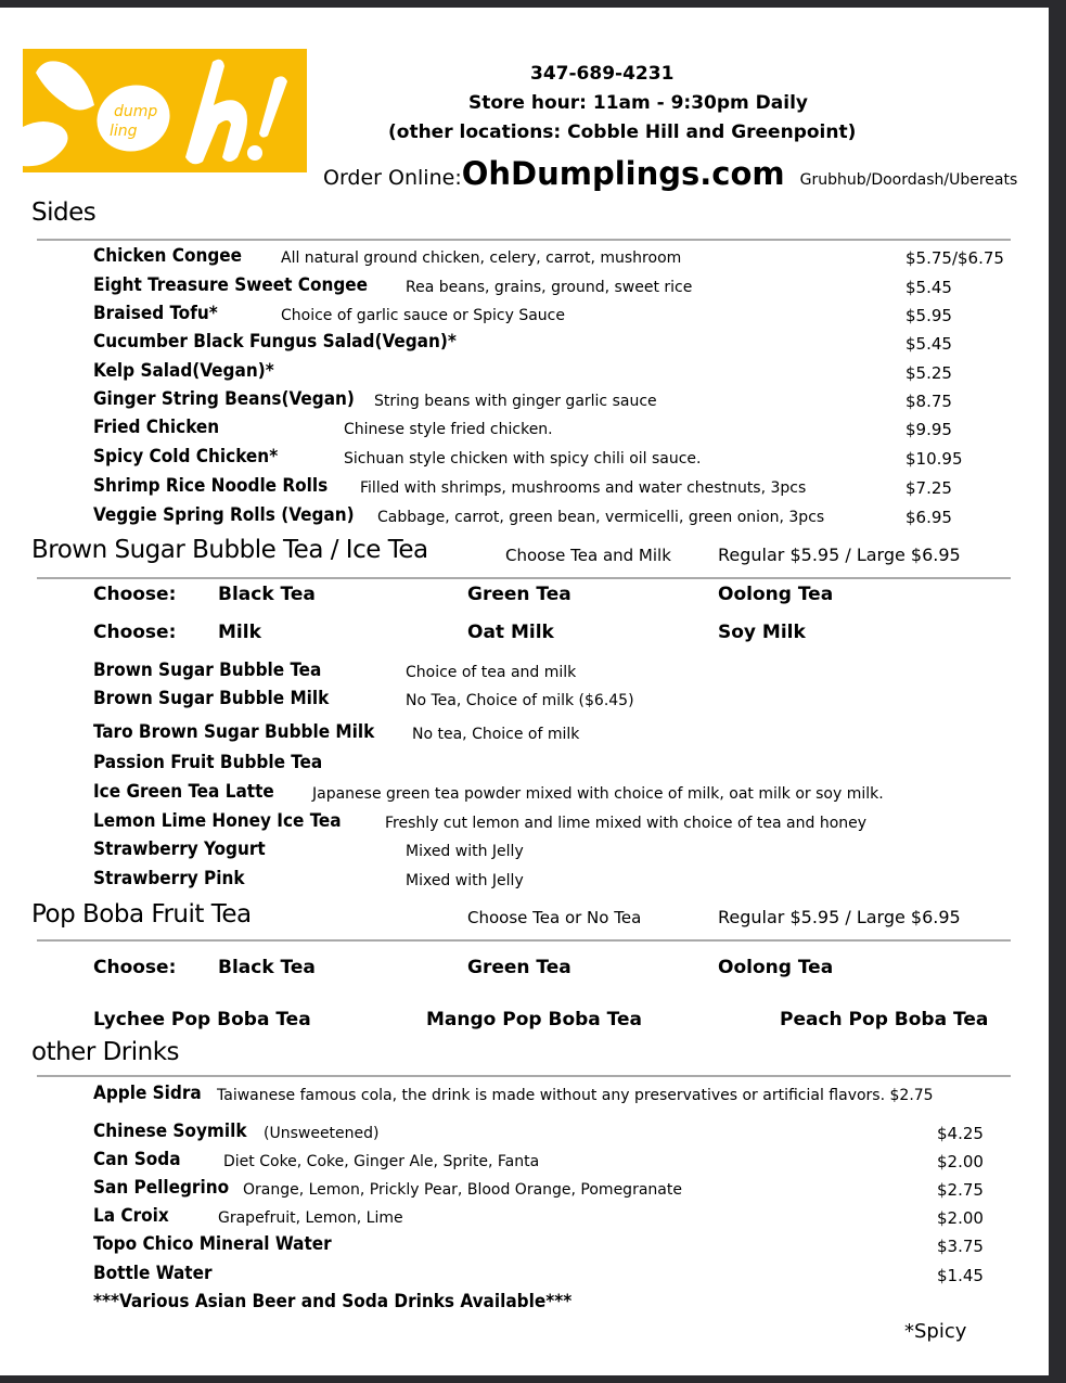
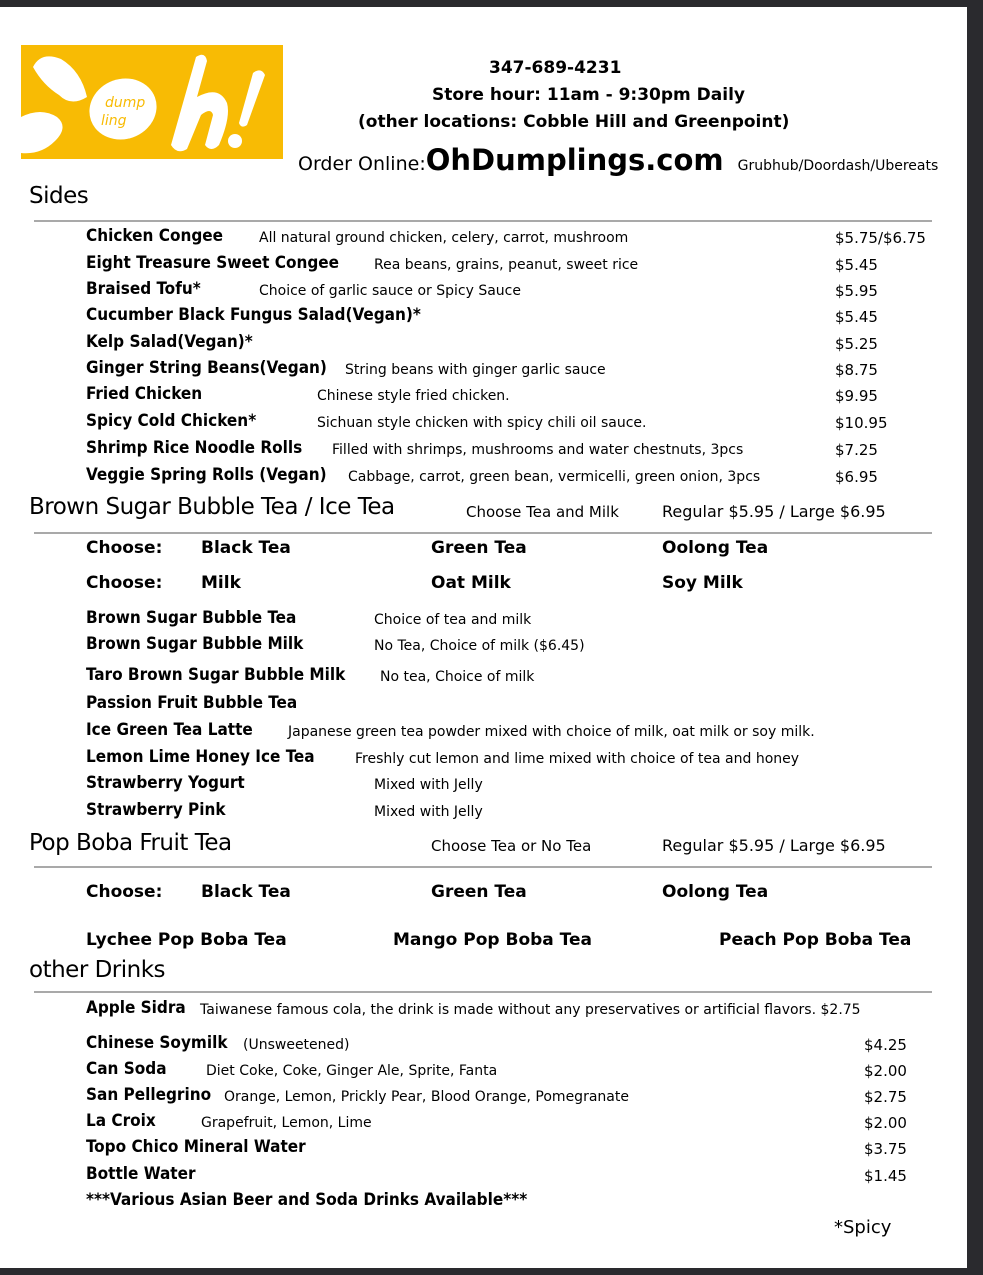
  dump
  ling
  347-689-4231
  Store hour: 11am - 9:30pm Daily
  (other locations: Cobble Hill and Greenpoint)
  Order Online:
  OhDumplings.com
  Grubhub/Doordash/Ubereats
  Sides
  Chicken Congee
  All natural ground chicken, celery, carrot, mushroom
  $5.75/$6.75
  Eight Treasure Sweet Congee
- Rea beans, grains, ground, sweet rice
+ Rea beans, grains, peanut, sweet rice
  $5.45
  Braised Tofu*
  Choice of garlic sauce or Spicy Sauce
  $5.95
  Cucumber Black Fungus Salad(Vegan)*
  $5.45
  Kelp Salad(Vegan)*
  $5.25
  Ginger String Beans(Vegan)
  String beans with ginger garlic sauce
  $8.75
  Fried Chicken
  Chinese style fried chicken.
  $9.95
  Spicy Cold Chicken*
  Sichuan style chicken with spicy chili oil sauce.
  $10.95
  Shrimp Rice Noodle Rolls
  Filled with shrimps, mushrooms and water chestnuts, 3pcs
  $7.25
  Veggie Spring Rolls (Vegan)
  Cabbage, carrot, green bean, vermicelli, green onion, 3pcs
  $6.95
  Brown Sugar Bubble Tea / Ice Tea
  Choose Tea and Milk
  Regular $5.95 / Large $6.95
  Choose:
  Black Tea
  Green Tea
  Oolong Tea
  Choose:
  Milk
  Oat Milk
  Soy Milk
  Brown Sugar Bubble Tea
  Choice of tea and milk
  Brown Sugar Bubble Milk
  No Tea, Choice of milk ($6.45)
  Taro Brown Sugar Bubble Milk
  No tea, Choice of milk
  Passion Fruit Bubble Tea
  Ice Green Tea Latte
  Japanese green tea powder mixed with choice of milk, oat milk or soy milk.
  Lemon Lime Honey Ice Tea
  Freshly cut lemon and lime mixed with choice of tea and honey
  Strawberry Yogurt
  Mixed with Jelly
  Strawberry Pink
  Mixed with Jelly
  Pop Boba Fruit Tea
  Choose Tea or No Tea
  Regular $5.95 / Large $6.95
  Choose:
  Black Tea
  Green Tea
  Oolong Tea
  Lychee Pop Boba Tea
  Mango Pop Boba Tea
  Peach Pop Boba Tea
  other Drinks
  Apple Sidra
  Taiwanese famous cola, the drink is made without any preservatives or artificial flavors. $2.75
  Chinese Soymilk
  (Unsweetened)
  $4.25
  Can Soda
  Diet Coke, Coke, Ginger Ale, Sprite, Fanta
  $2.00
  San Pellegrino
  Orange, Lemon, Prickly Pear, Blood Orange, Pomegranate
  $2.75
  La Croix
  Grapefruit, Lemon, Lime
  $2.00
  Topo Chico Mineral Water
  $3.75
  Bottle Water
  $1.45
  ***Various Asian Beer and Soda Drinks Available***
  *Spicy
